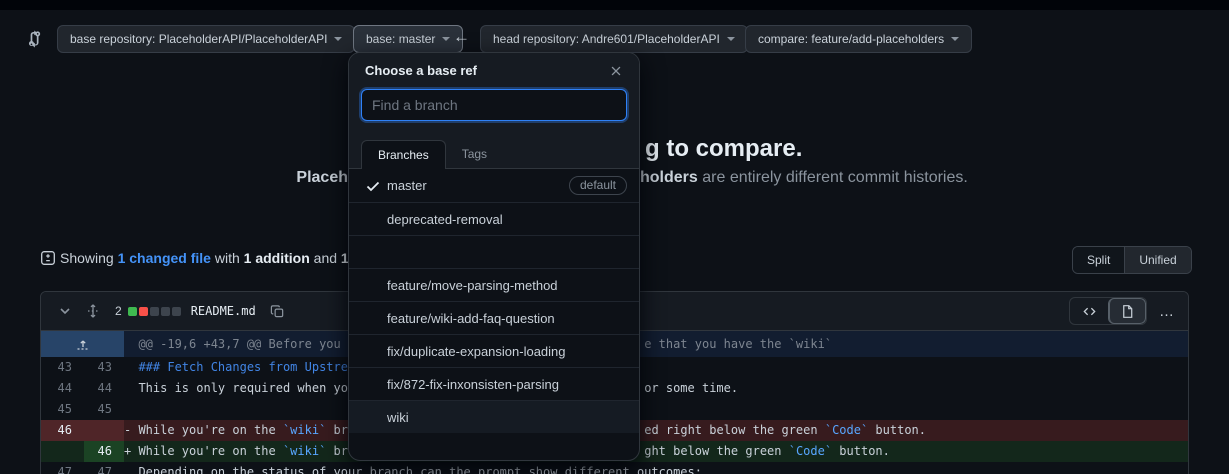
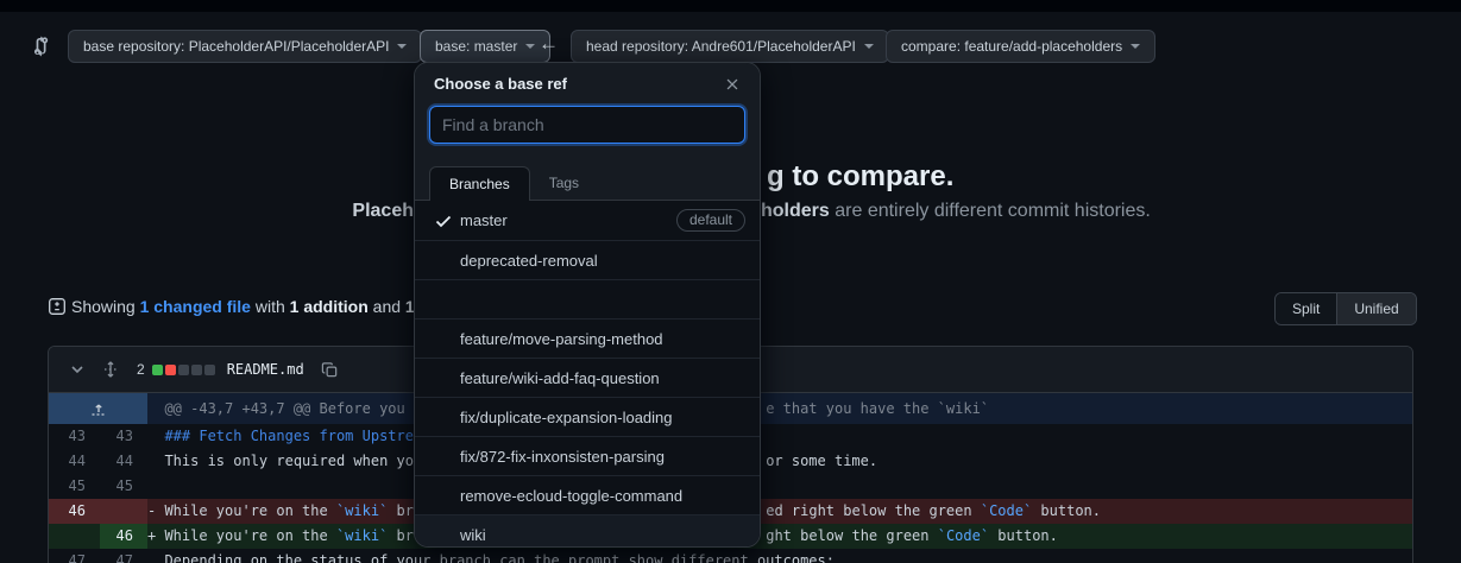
  base repository: PlaceholderAPI/PlaceholderAPI
  base: master
  ←
  head repository: Andre601/PlaceholderAPI
  compare: feature/add-placeholders
  g to compare.
  Placeh
  holders are entirely different commit histories.
  Showing 1 changed file with 1 addition and 1
  Split
  Unified
  2
  README.md
- …
- @@ -19,6 +43,7 @@ Before you e that you have the `wiki`
+ @@ -43,7 +43,7 @@ Before you e that you have the `wiki`
  43
  43
  ### Fetch Changes from Upstre
  44
  44
  This is only required when yo or some time.
  45
  45
  46
  - While you're on the `wiki` br ed right below the green `Code` button.
  46
  + While you're on the `wiki` br ght below the green `Code` button.
  47
  47
  Depending on the status of your branch can the prompt show different outcomes:
  Choose a base ref
  Find a branch
  Branches
  Tags
  master
  default
  deprecated-removal
  feature/move-parsing-method
  feature/wiki-add-faq-question
  fix/duplicate-expansion-loading
  fix/872-fix-inxonsisten-parsing
+ remove-ecloud-toggle-command
  wiki
